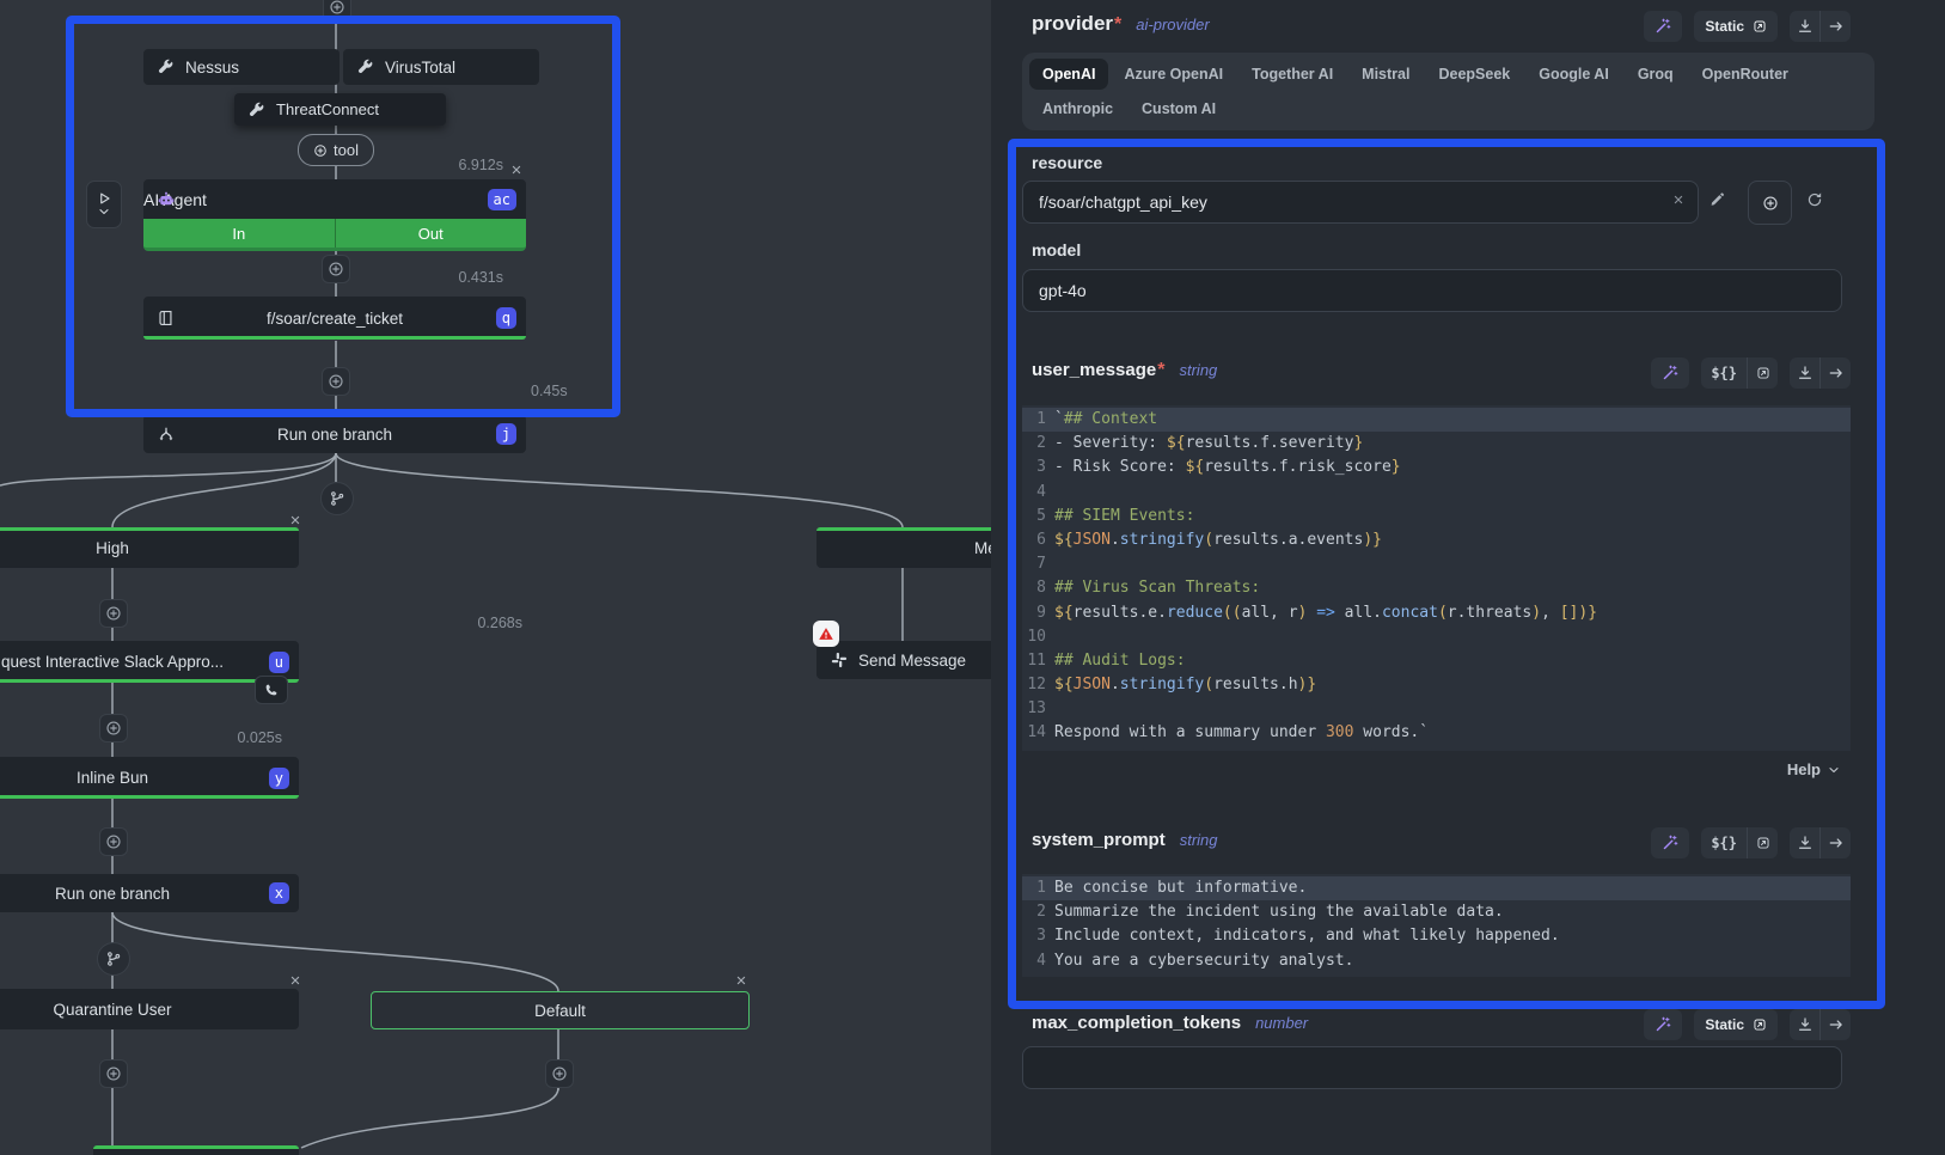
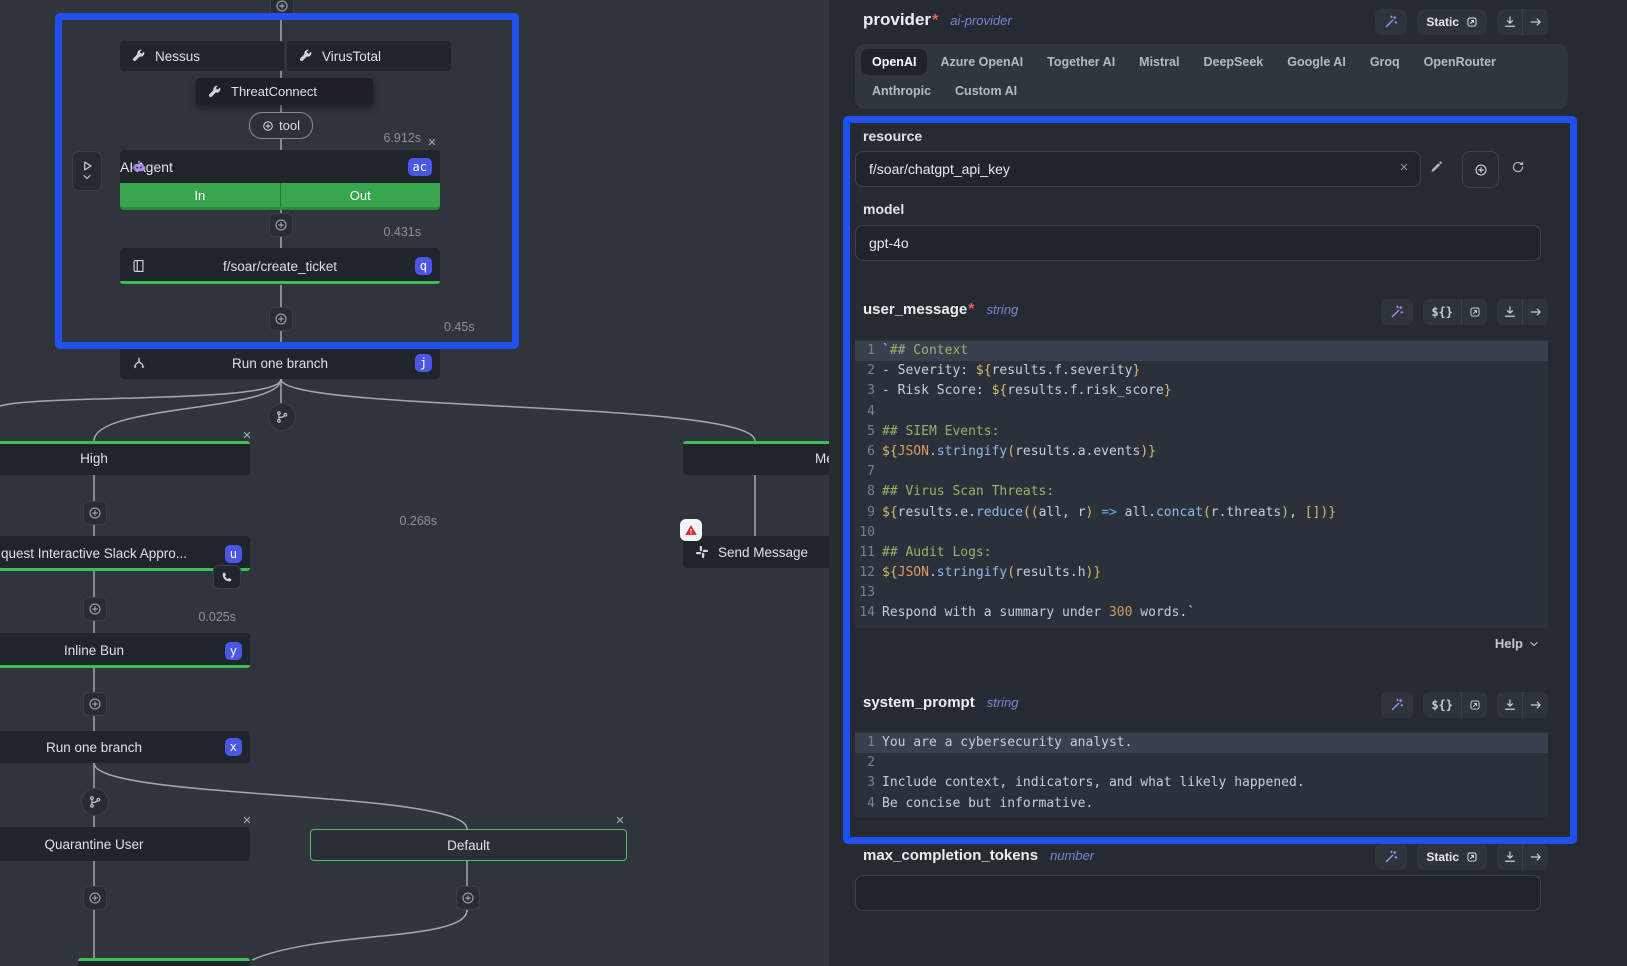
  Nessus
  VirusTotal
  ThreatConnect
  tool
  AIgent
  ac
  In
  Out
  6.912s
  0.431s
  f/soar/create_ticket
  q
  0.45s
  Run one branch
  j
  High
  0.268s
  quest Interactive Slack Appro...
  u
  0.025s
  Inline Bun
  y
  Run one branch
  x
  Quarantine User
  Default
  Send Message
  provider*
  ai-provider
  Static
  OpenAI
  Azure OpenAI
  Together AI
  Mistral
  DeepSeek
  Google AI
  Groq
  OpenRouter
  Anthropic
  Custom AI
  resource
  f/soar/chatgpt_api_key
  model
  gpt-4o
  user_message*
  string
  ${}
  1
  `## Context
  2
  - Severity: ${results.f.severity}
  3
  - Risk Score: ${results.f.risk_score}
  4
  5
  ## SIEM Events:
  6
  ${JSON.stringify(results.a.events)}
  7
  8
  ## Virus Scan Threats:
  9
  ${results.e.reduce((all, r) => all.concat(r.threats), [])}
  10
  11
  ## Audit Logs:
  12
  ${JSON.stringify(results.h)}
  13
  14
  Respond with a summary under 300 words.`
  Help
  system_prompt
  string
  ${}
  1
- Be concise but informative.
+ You are a cybersecurity analyst.
  2
- Summarize the incident using the available data.
  3
  Include context, indicators, and what likely happened.
  4
- You are a cybersecurity analyst.
+ Be concise but informative.
  max_completion_tokens
  number
  Static
